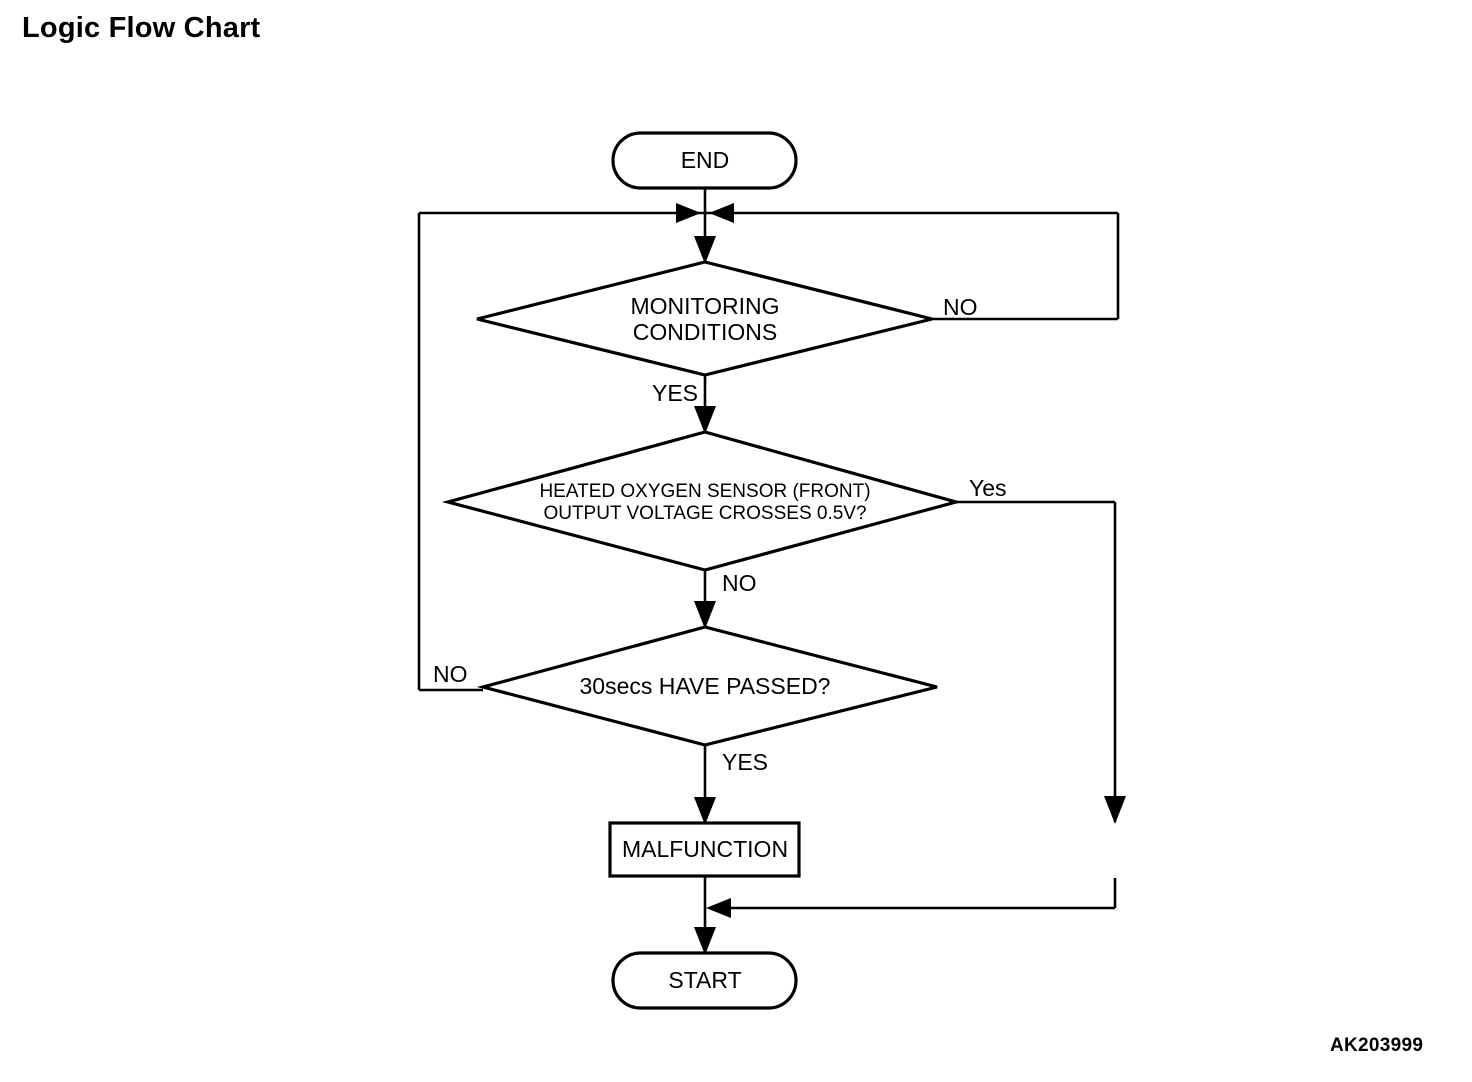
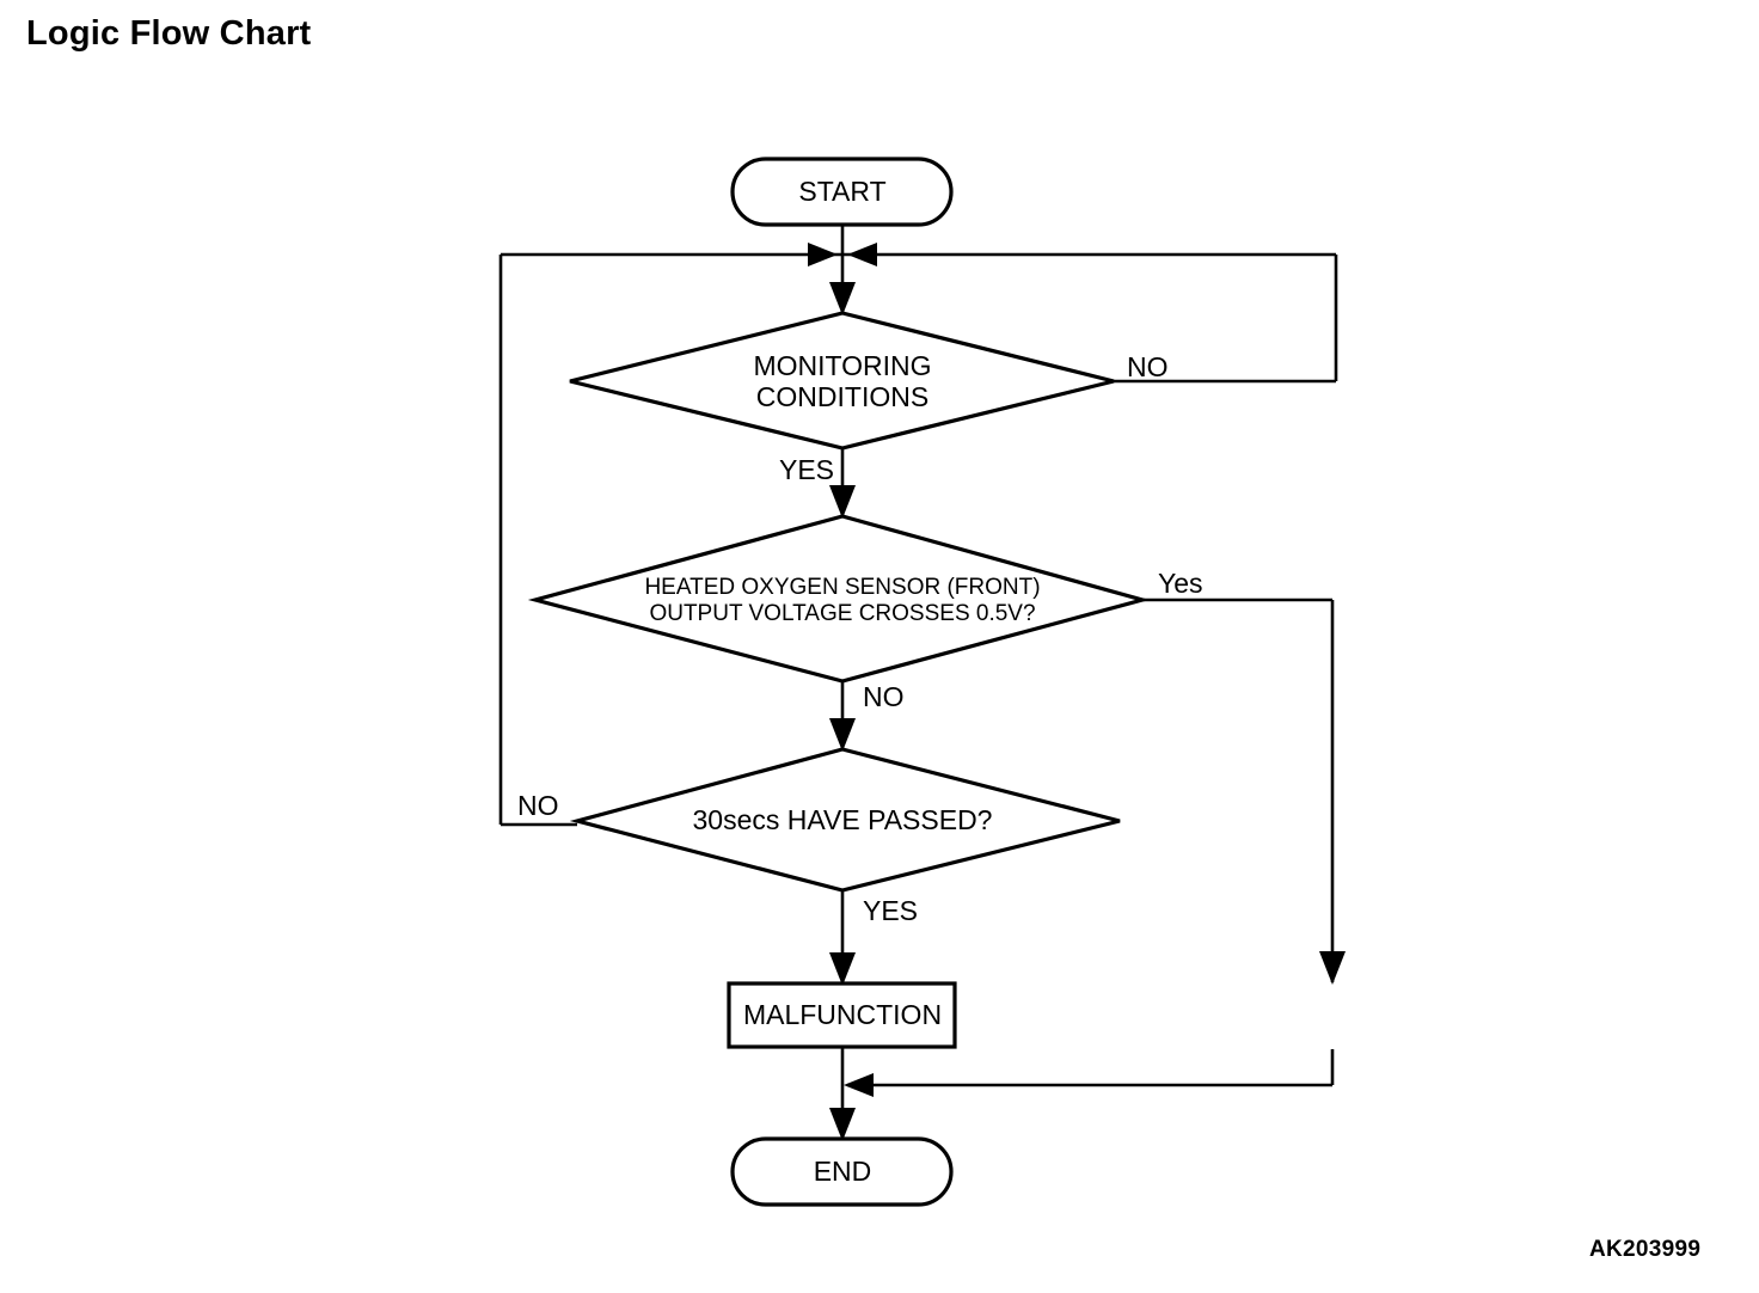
  Logic Flow Chart
- END
+ START
  MONITORING
  CONDITIONS
  HEATED OXYGEN SENSOR (FRONT)
  OUTPUT VOLTAGE CROSSES 0.5V?
  30secs HAVE PASSED?
  MALFUNCTION
- START
+ END
  NO
  YES
  Yes
  NO
  NO
  YES
  AK203999
